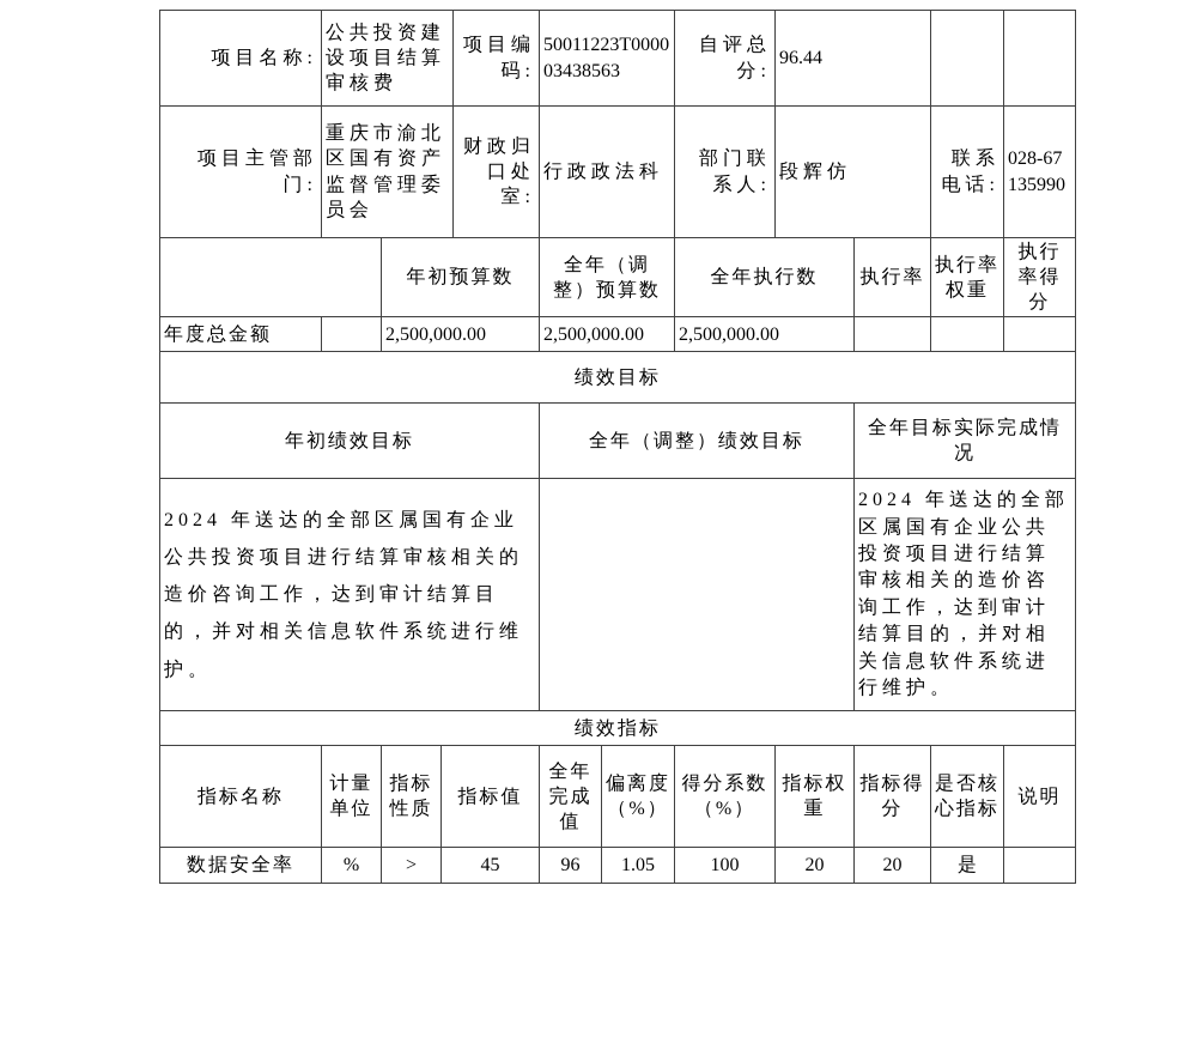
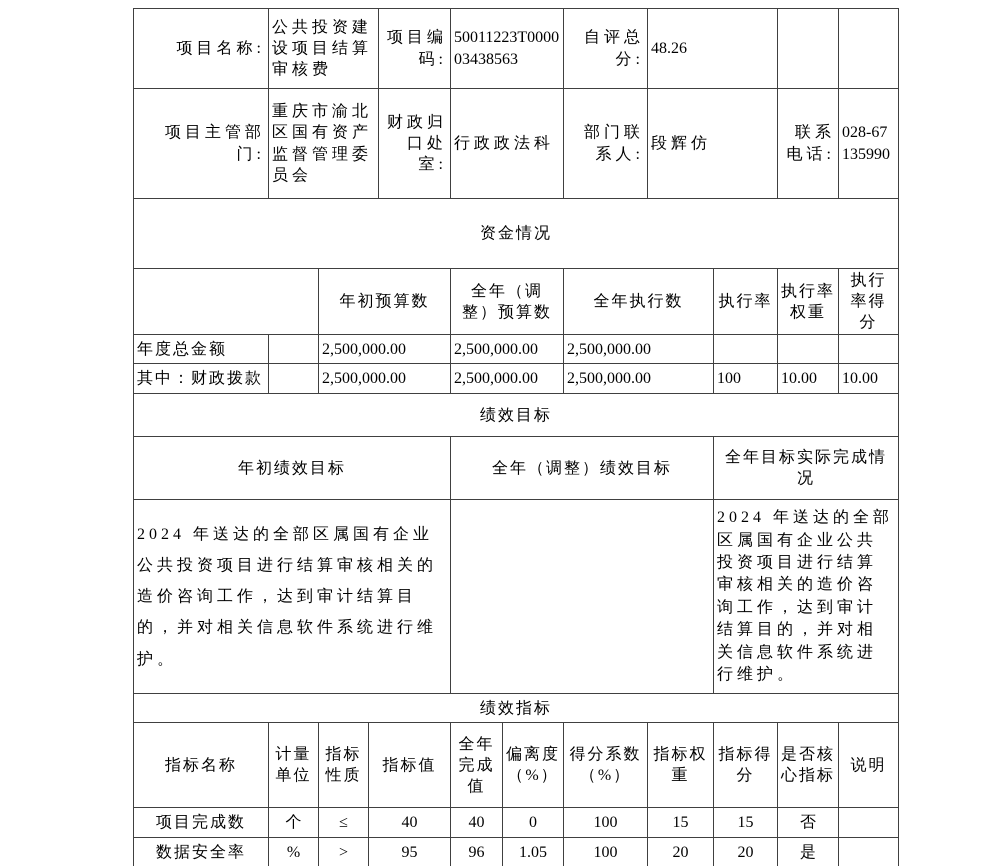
- 项目名称:	公共投资建设项目结算审核费	项目编码:	50011223T000003438563	自评总分:	96.44
+ 项目名称:	公共投资建设项目结算审核费	项目编码:	50011223T000003438563	自评总分:	48.26
  项目主管部门:	重庆市渝北区国有资产监督管理委员会	财政归口处室:	行政政法科	部门联系人:	段辉仿	联系电话:	028-67135990
+ 资金情况
  	年初预算数	全年（调整）预算数	全年执行数	执行率	执行率权重	执行率得分
  年度总金额		2,500,000.00	2,500,000.00	2,500,000.00
+ 其中：财政拨款		2,500,000.00	2,500,000.00	2,500,000.00	100	10.00	10.00
  绩效目标
  年初绩效目标	全年（调整）绩效目标	全年目标实际完成情况
  2024 年送达的全部区属国有企业公共投资项目进行结算审核相关的造价咨询工作，达到审计结算目的，并对相关信息软件系统进行维护。		2024 年送达的全部区属国有企业公共投资项目进行结算审核相关的造价咨询工作，达到审计结算目的，并对相关信息软件系统进行维护。
  绩效指标
  指标名称	计量单位	指标性质	指标值	全年完成值	偏离度（%）	得分系数（%）	指标权重	指标得分	是否核心指标	说明
+ 项目完成数	个	≤	40	40	0	100	15	15	否
- 数据安全率	%	>	45	96	1.05	100	20	20	是
+ 数据安全率	%	>	95	96	1.05	100	20	20	是
